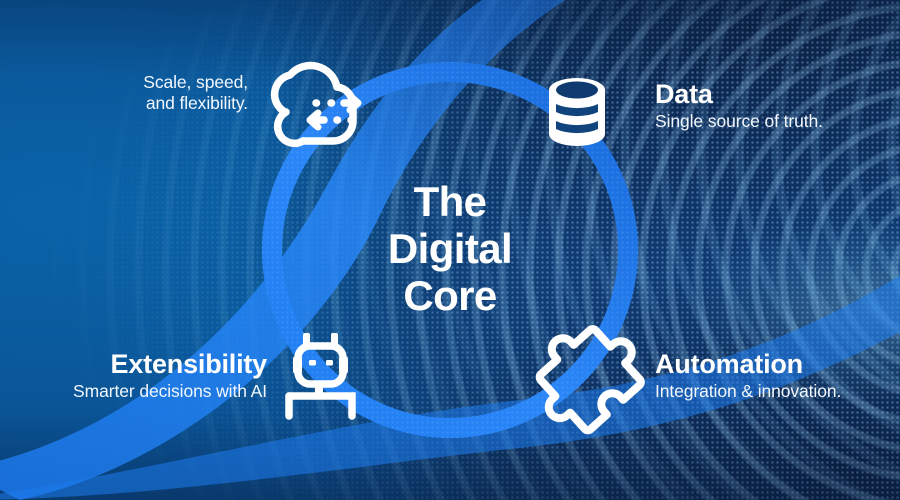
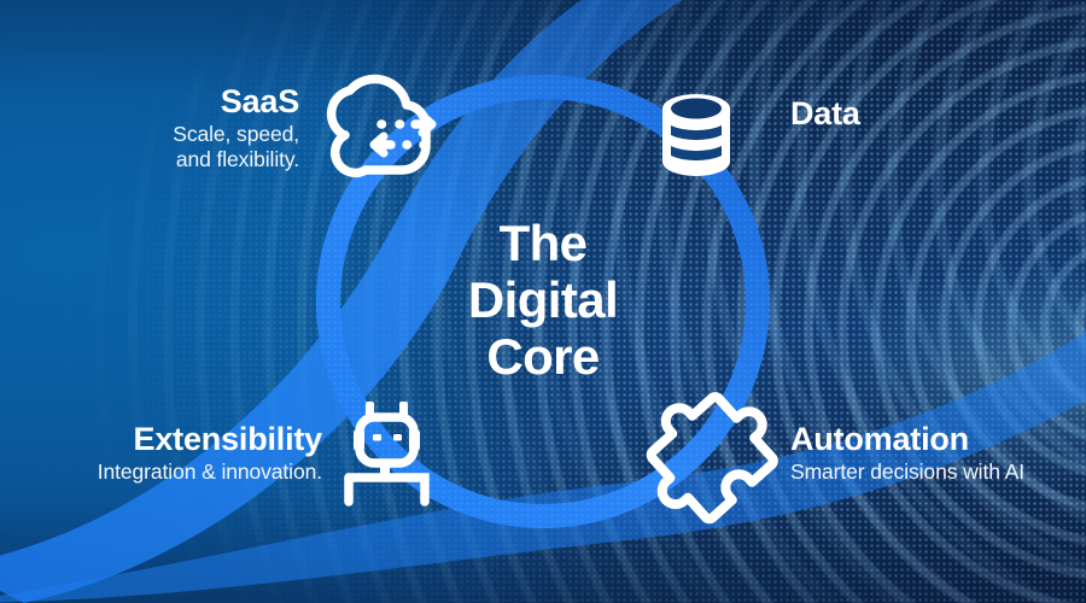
+ SaaS
  Scale, speed,
  and flexibility.
  Data
- Single source of truth.
  Extensibility
- Smarter decisions with AI
+ Integration & innovation.
  Automation
- Integration & innovation.
+ Smarter decisions with AI
  The
  Digital
  Core
